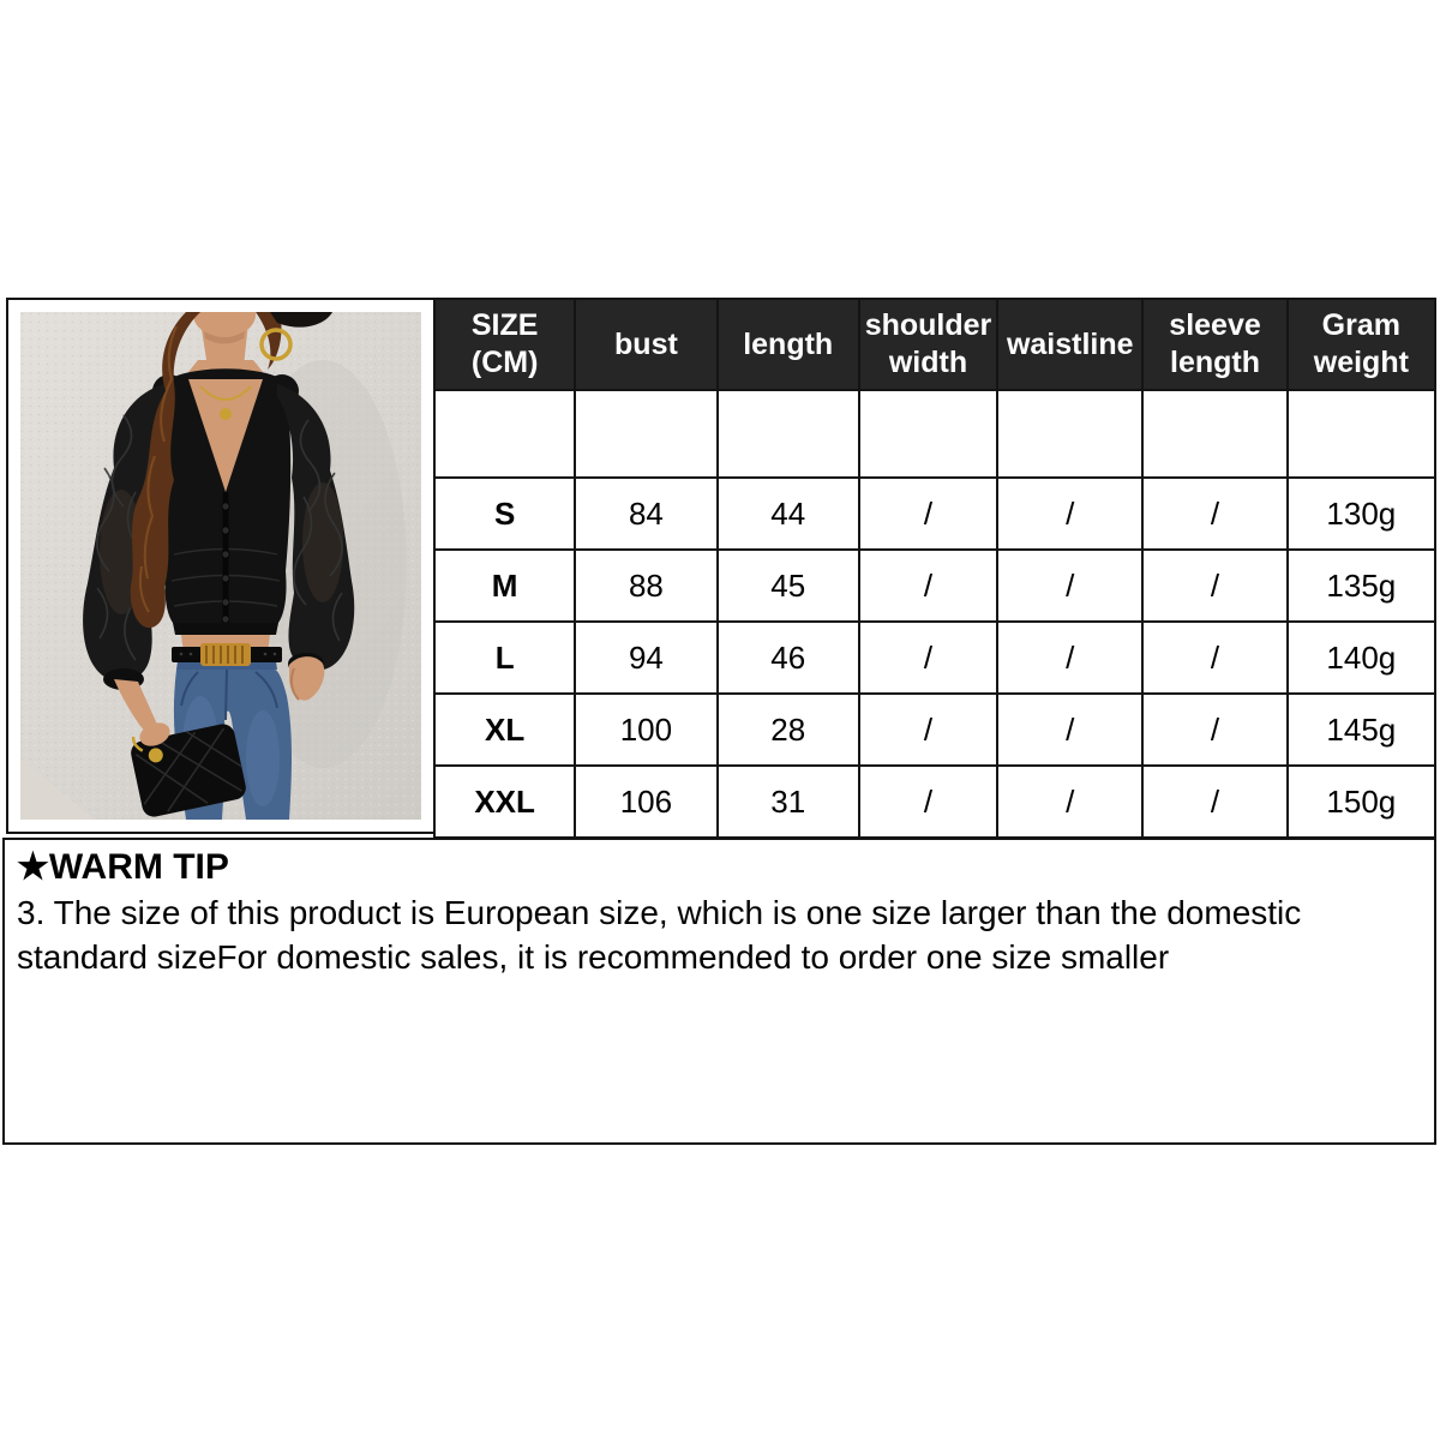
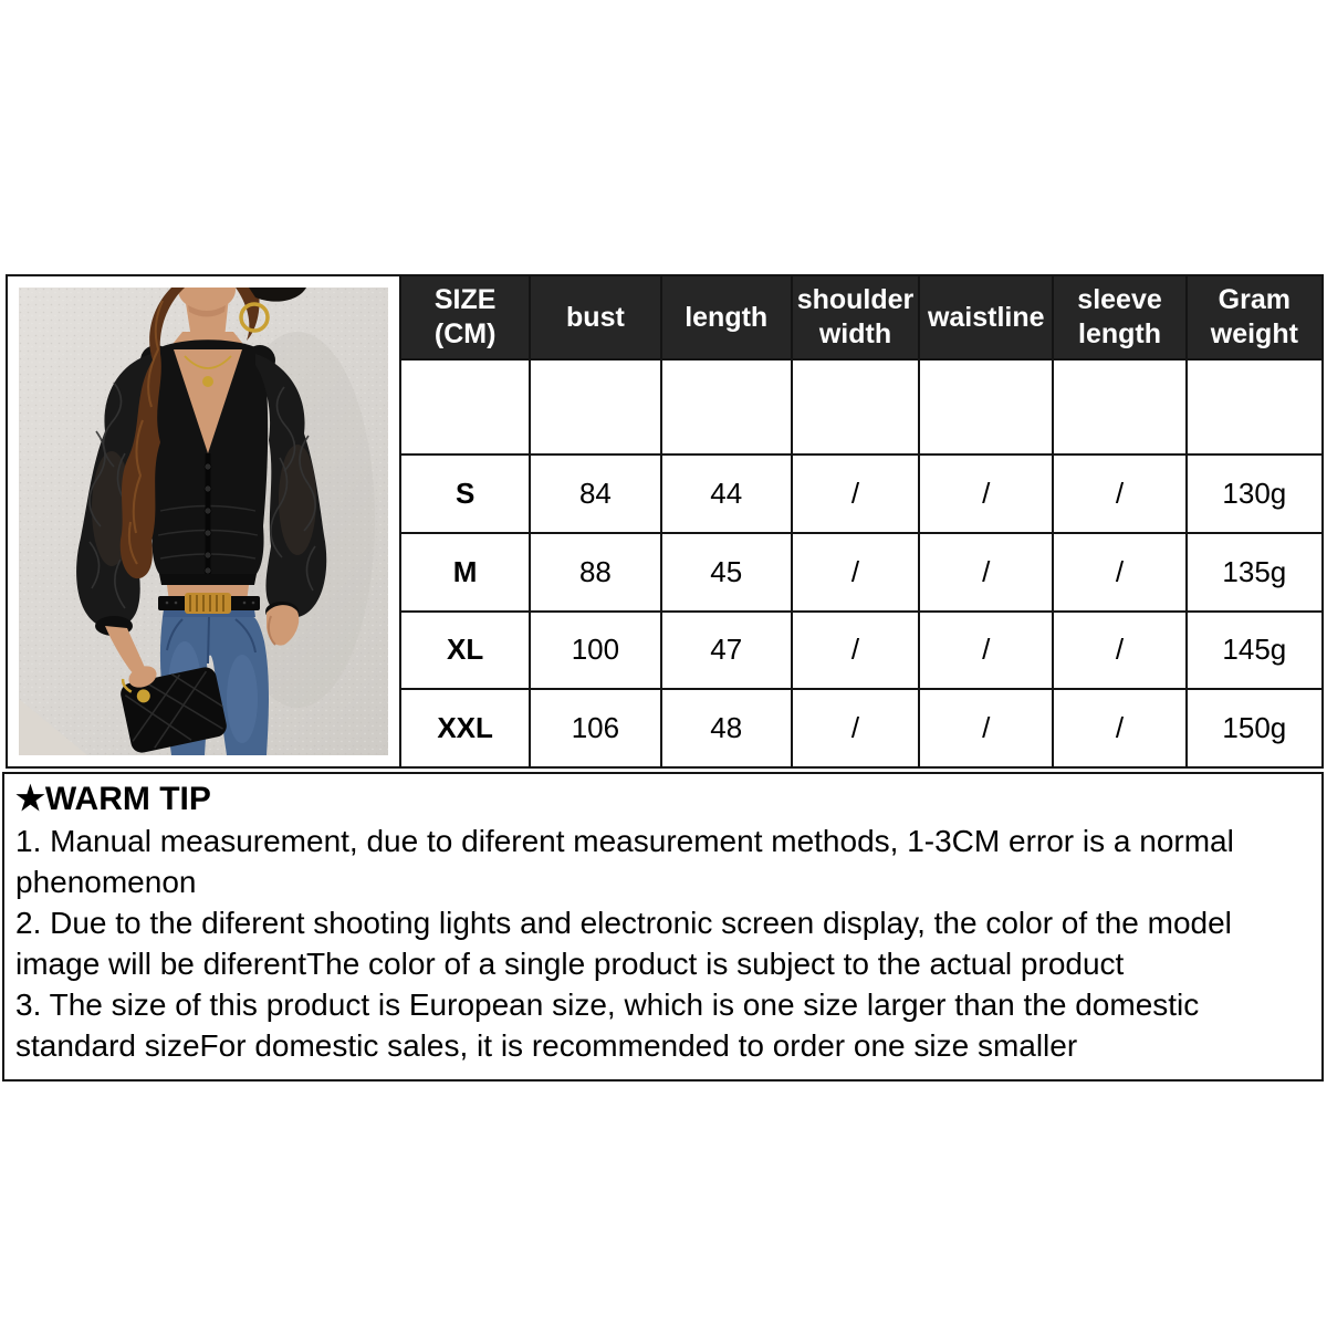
  SIZE (CM)	bust	length	shoulder width	waistline	sleeve length	Gram weight
  S	84	44	/	/	/	130g
  M	88	45	/	/	/	135g
- L	94	46	/	/	/	140g
- XL	100	28	/	/	/	145g
+ XL	100	47	/	/	/	145g
- XXL	106	31	/	/	/	150g
+ XXL	106	48	/	/	/	150g
  ★WARM TIP
+ 1. Manual measurement, due to diferent measurement methods, 1-3CM error is a normal phenomenon
+ 2. Due to the diferent shooting lights and electronic screen display, the color of the model image will be diferentThe color of a single product is subject to the actual product
  3. The size of this product is European size, which is one size larger than the domestic standard sizeFor domestic sales, it is recommended to order one size smaller
